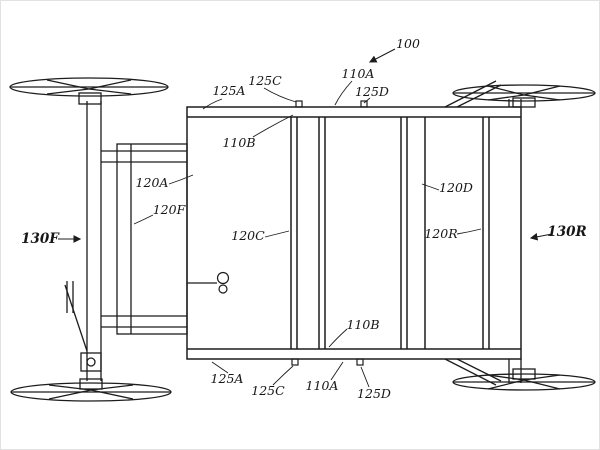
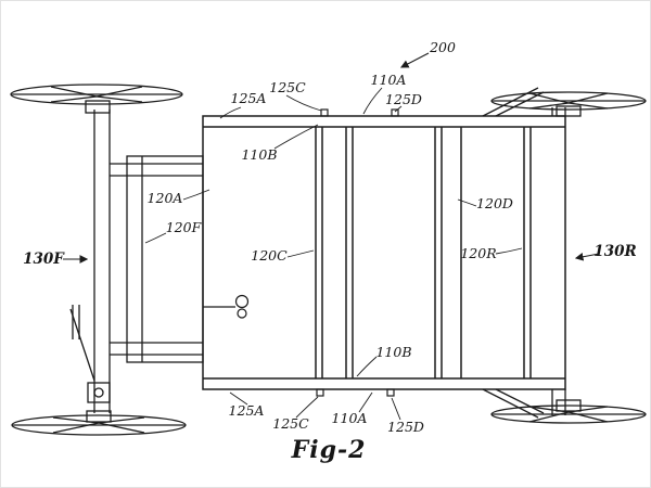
- 100
+ 200
  125A
  125C
  110A
  125D
  110B
  120A
  120F
  120C
  120D
  120R
  130F
  130R
  125A
  125C
  110A
  125D
  110B
+ Fig-2
